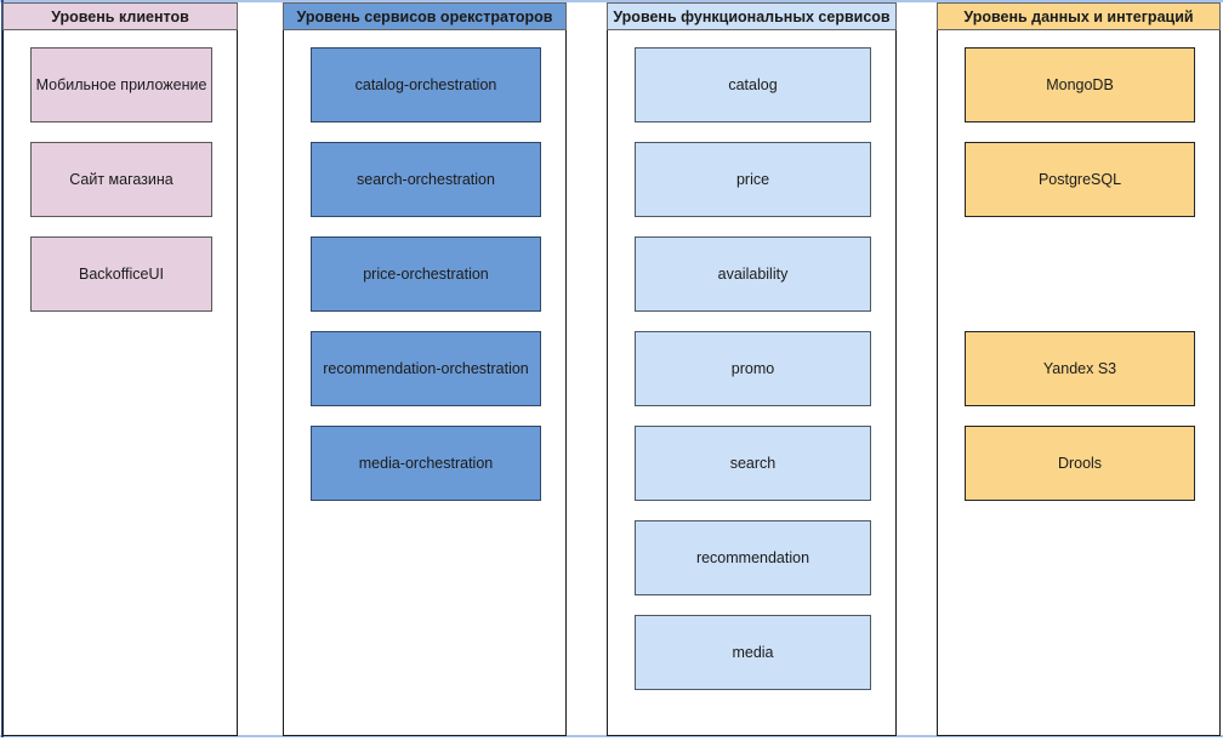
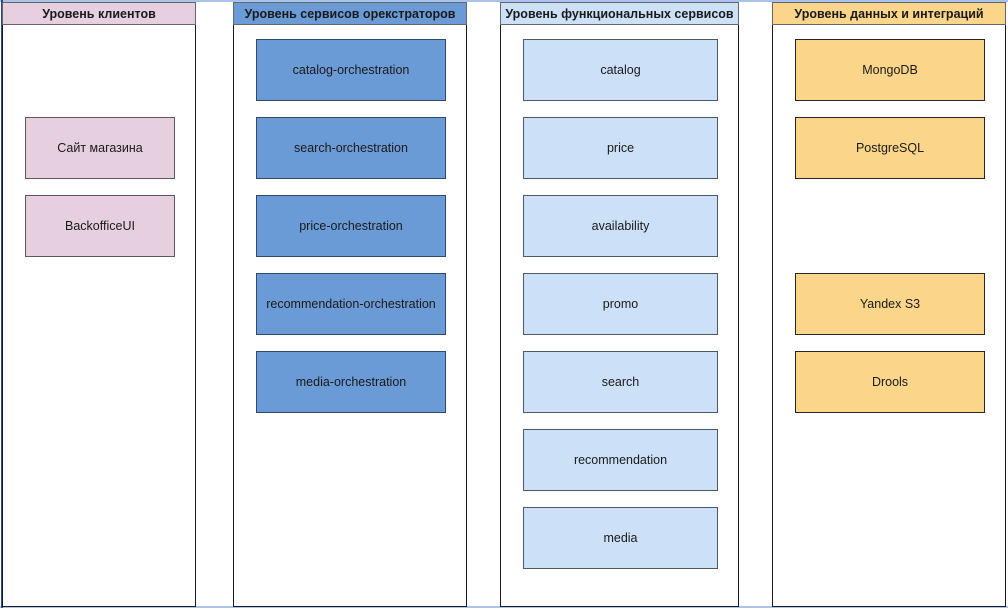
  Уровень клиентов
- Мобильное приложение
  Сайт магазина
  BackofficeUI
  Уровень сервисов орекстраторов
  catalog-orchestration
  search-orchestration
  price-orchestration
  recommendation-orchestration
  media-orchestration
  Уровень функциональных сервисов
  catalog
  price
  availability
  promo
  search
  recommendation
  media
  Уровень данных и интеграций
  MongoDB
  PostgreSQL
  Yandex S3
  Drools
